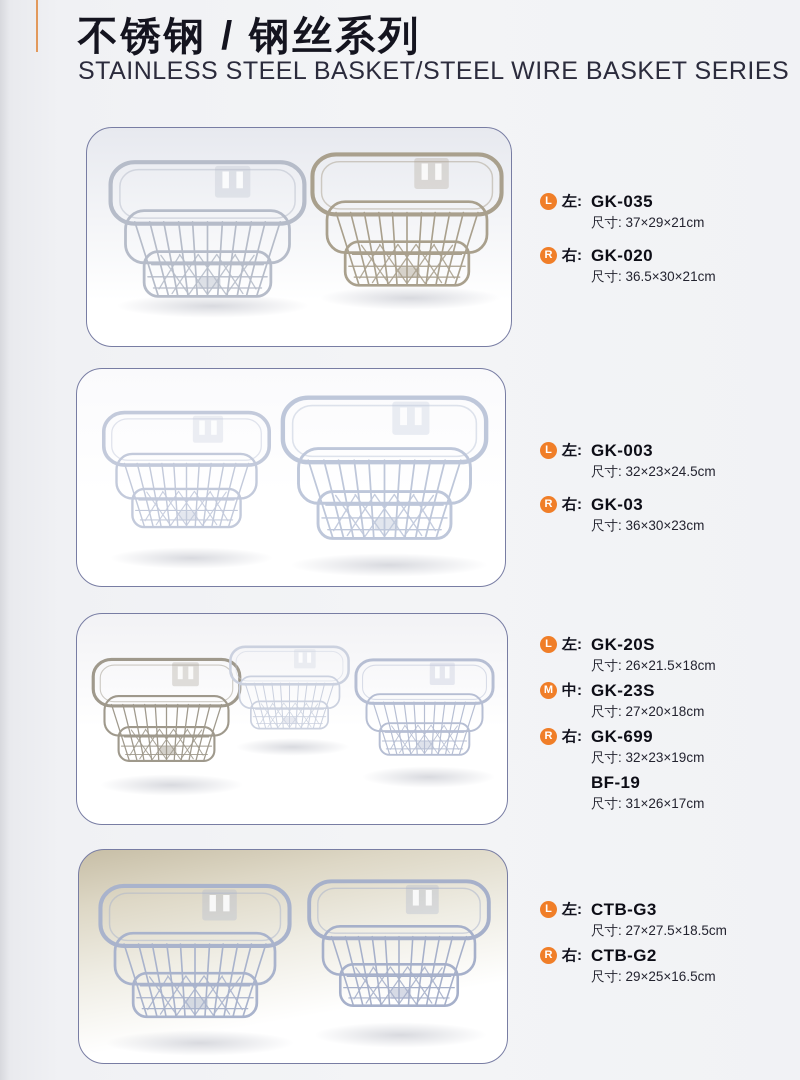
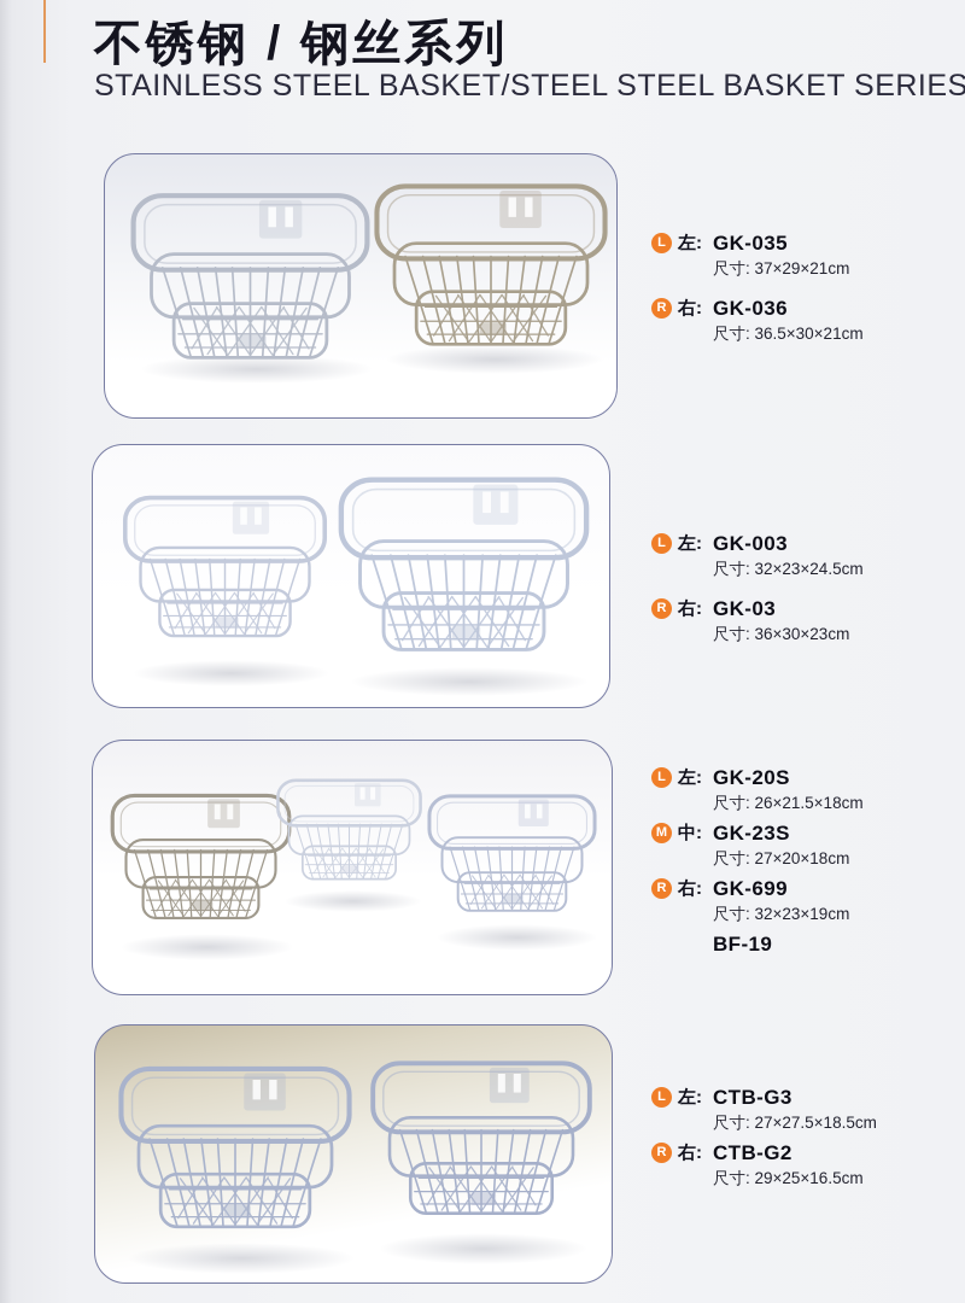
  不锈钢 / 钢丝系列
- STAINLESS STEEL BASKET/STEEL WIRE BASKET SERIES
+ STAINLESS STEEL BASKET/STEEL STEEL BASKET SERIES
  L
  左:
  GK-035
  尺寸: 37×29×21cm
  R
  右:
- GK-020
+ GK-036
  尺寸: 36.5×30×21cm
  L
  左:
  GK-003
  尺寸: 32×23×24.5cm
  R
  右:
  GK-03
  尺寸: 36×30×23cm
  L
  左:
  GK-20S
  尺寸: 26×21.5×18cm
  M
  中:
  GK-23S
  尺寸: 27×20×18cm
  R
  右:
  GK-699
  尺寸: 32×23×19cm
  BF-19
- 尺寸: 31×26×17cm
  L
  左:
  CTB-G3
  尺寸: 27×27.5×18.5cm
  R
  右:
  CTB-G2
  尺寸: 29×25×16.5cm
